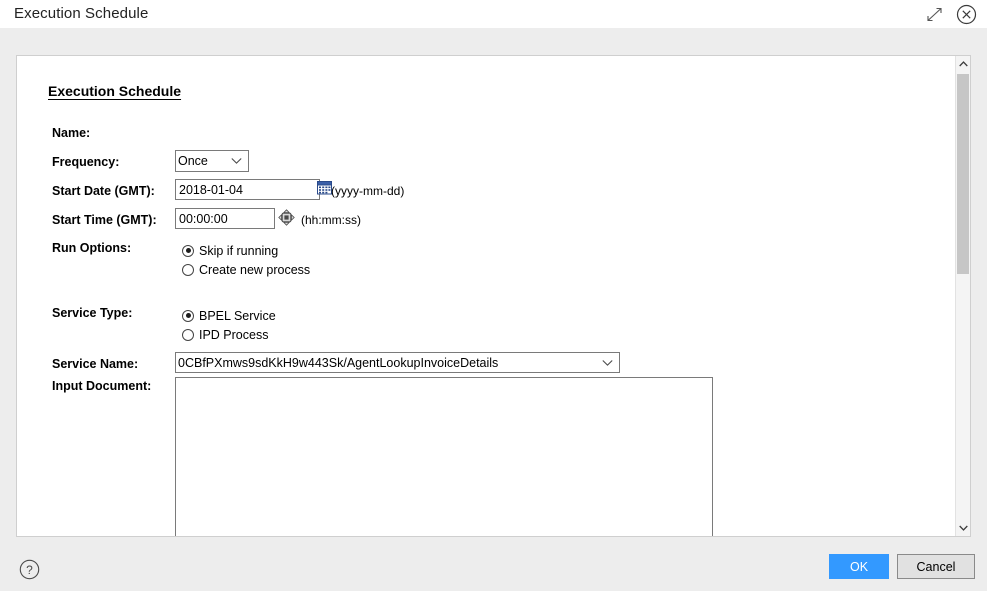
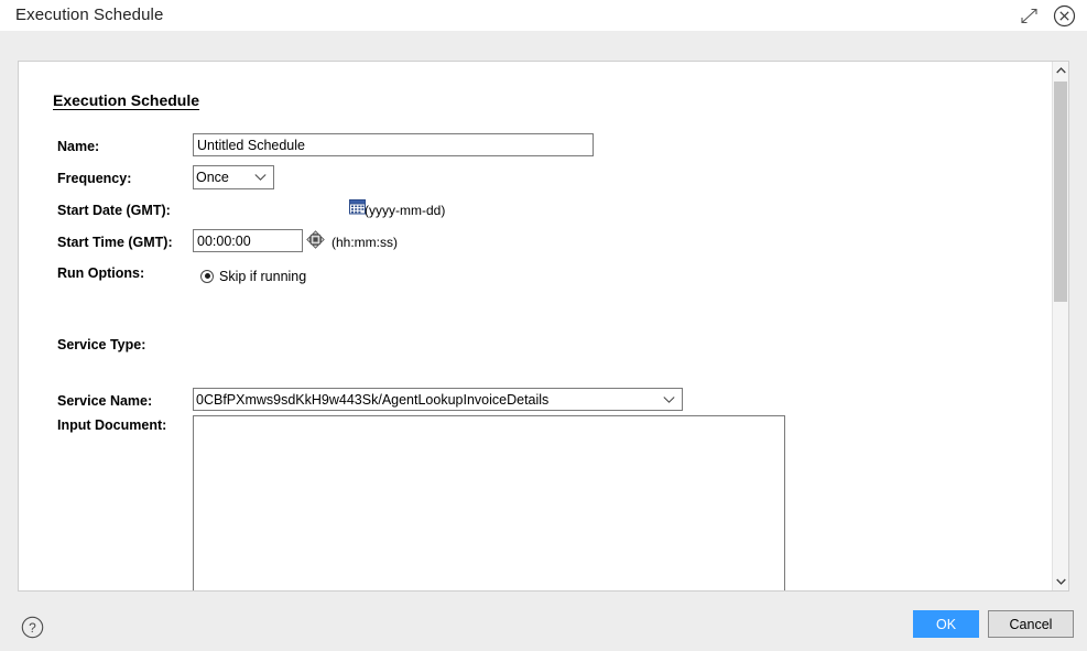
  Execution Schedule
  Execution Schedule
  Name:
+ Untitled Schedule
  Frequency:
  Once
  Start Date (GMT):
- 2018-01-04
  (yyyy-mm-dd)
  Start Time (GMT):
  00:00:00
  (hh:mm:ss)
  Run Options:
  Skip if running
- Create new process
  Service Type:
- BPEL Service
- IPD Process
  Service Name:
  0CBfPXmws9sdKkH9w443Sk/AgentLookupInvoiceDetails
  Input Document:
  ?
  OK
  Cancel
